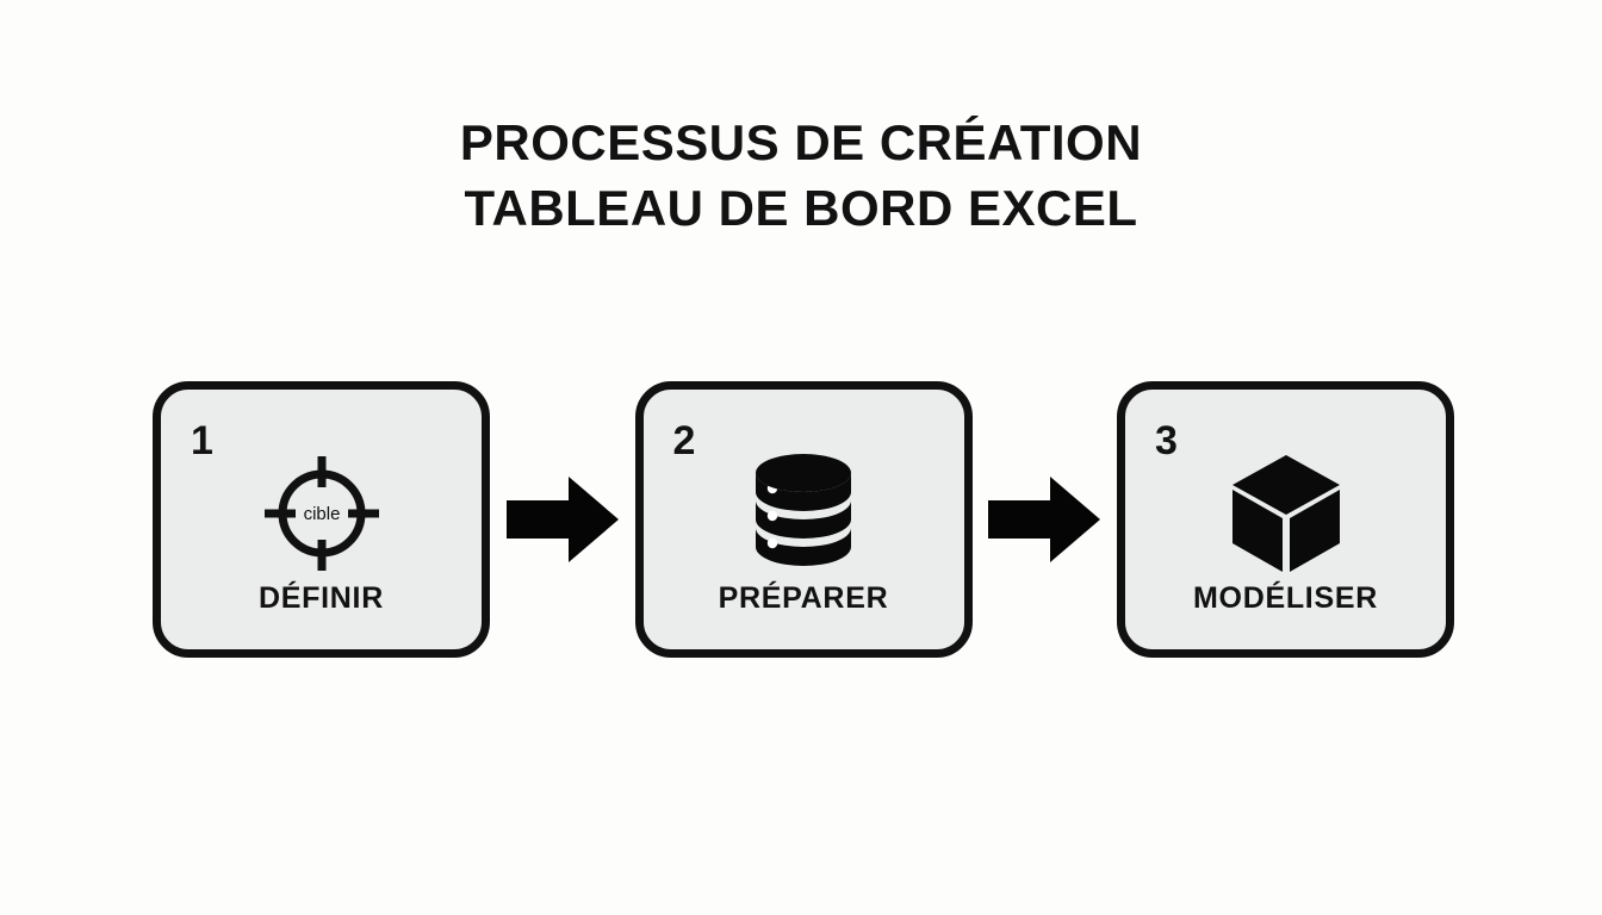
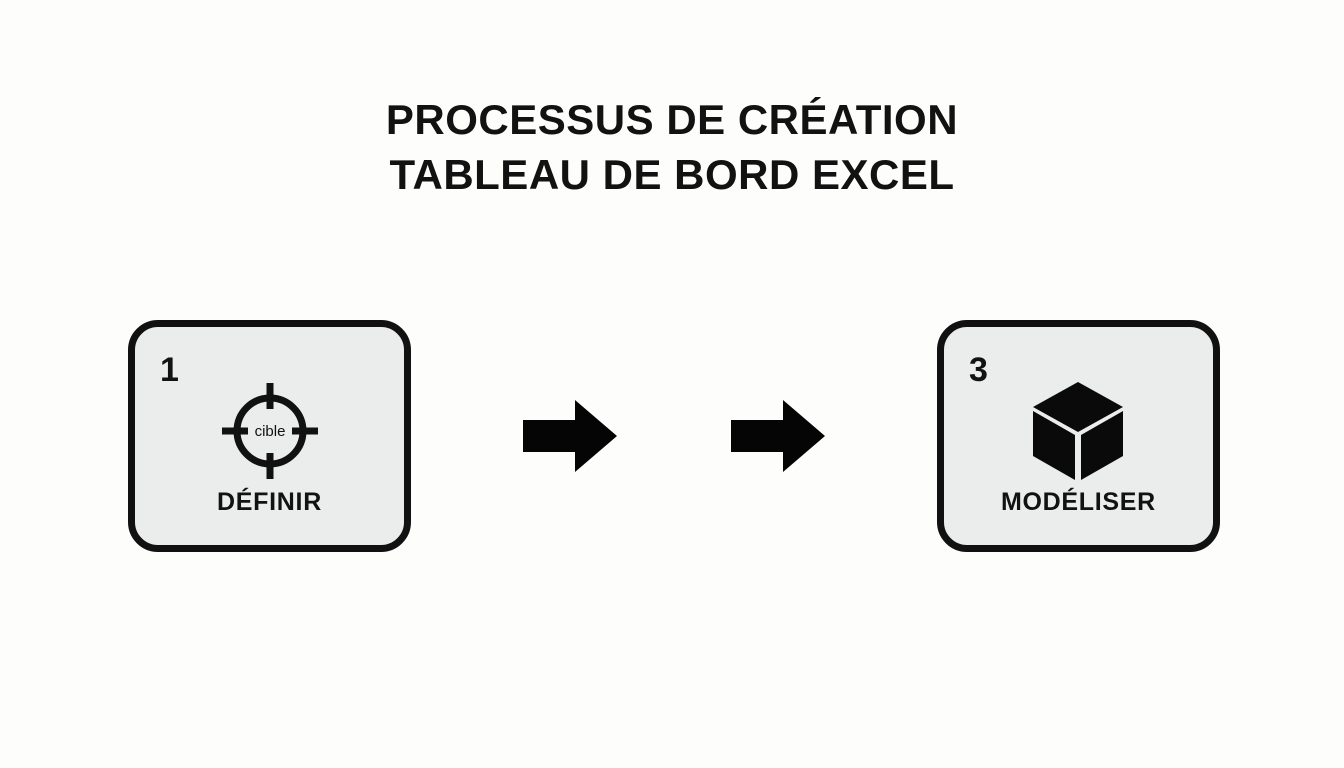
  PROCESSUS DE CRÉATION
  TABLEAU DE BORD EXCEL
  1
  cible
  DÉFINIR
- 2
- PRÉPARER
  3
  MODÉLISER
